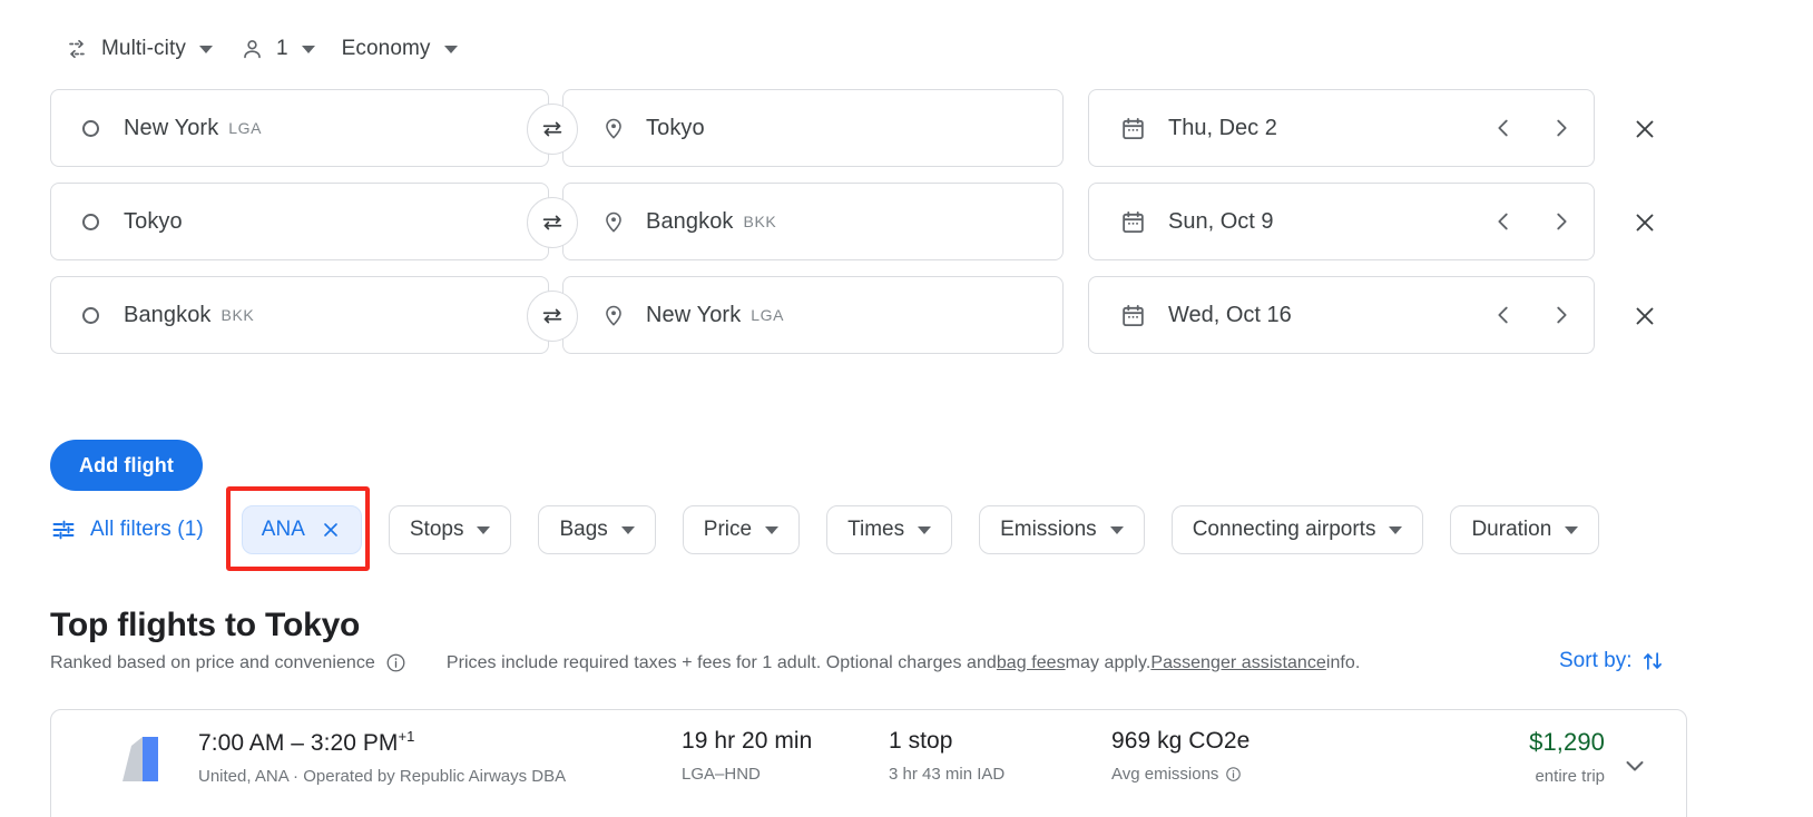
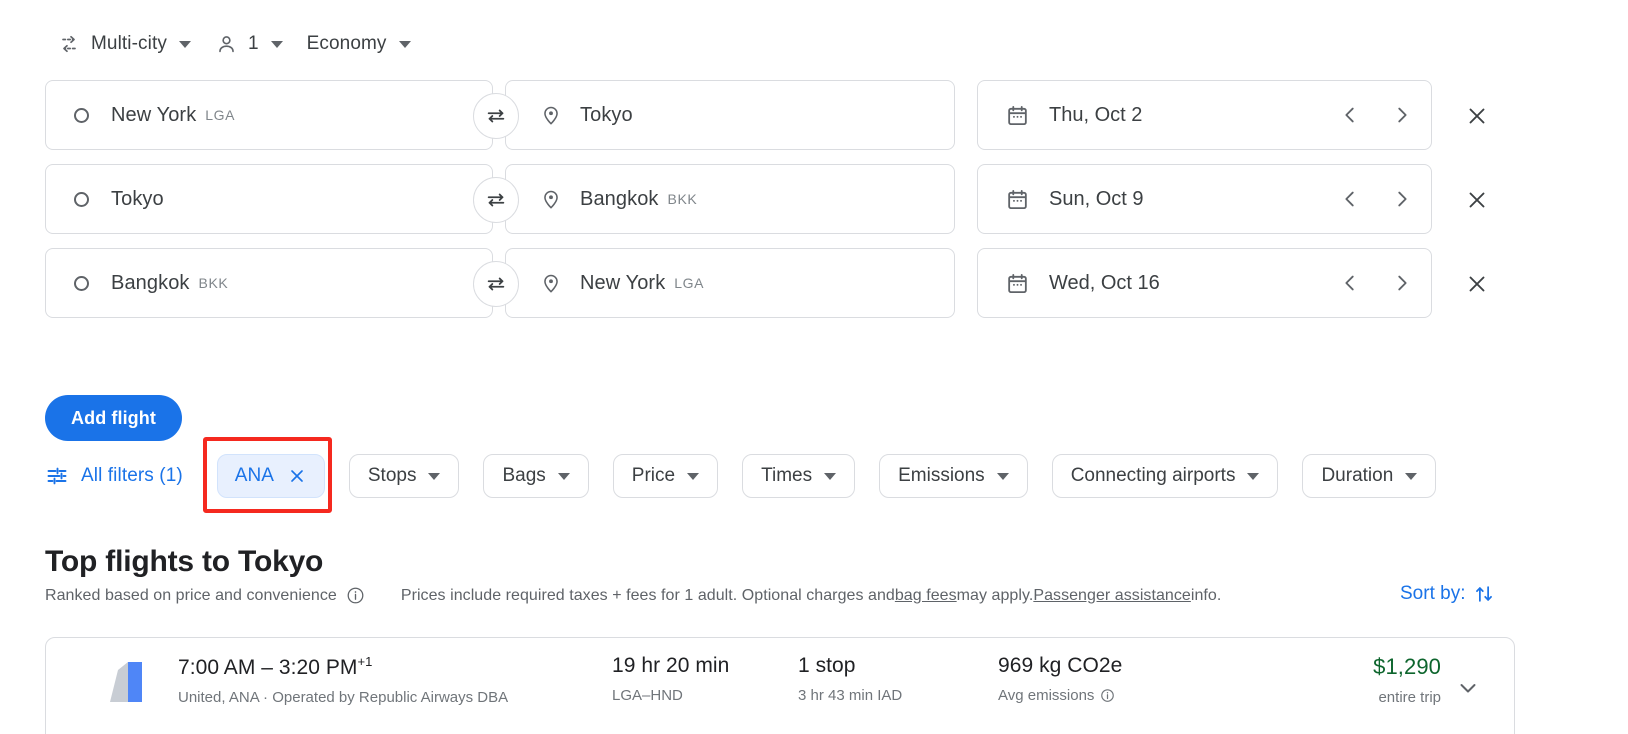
  Multi-city
  1
  Economy
  New York
  LGA
  Tokyo
- Thu, Dec 2
+ Thu, Oct 2
  Tokyo
  Bangkok
  BKK
  Sun, Oct 9
  Bangkok
  BKK
  New York
  LGA
  Wed, Oct 16
  Add flight
  All filters (1)
  ANA
  Stops
  Bags
  Price
  Times
  Emissions
  Connecting airports
  Duration
  Top flights to Tokyo
  Ranked based on price and convenience
  Prices include required taxes + fees for 1 adult. Optional charges and
  bag fees
  may apply.
  Passenger assistance
  info.
  Sort by:
  7:00 AM – 3:20 PM+1
  United, ANA · Operated by Republic Airways DBA
  19 hr 20 min
  LGA–HND
  1 stop
  3 hr 43 min IAD
  969 kg CO2e
  Avg emissions
  $1,290
  entire trip
